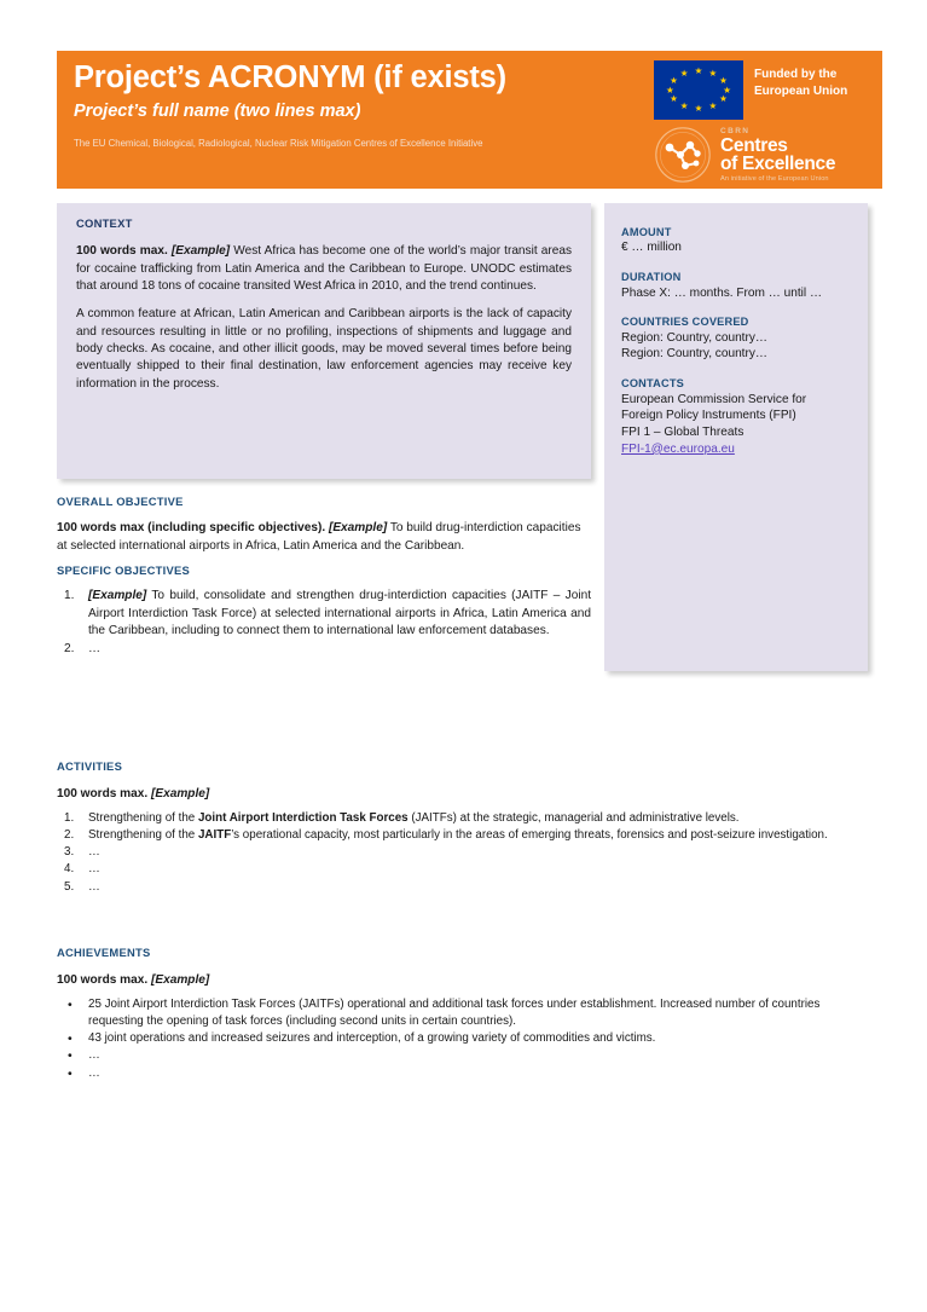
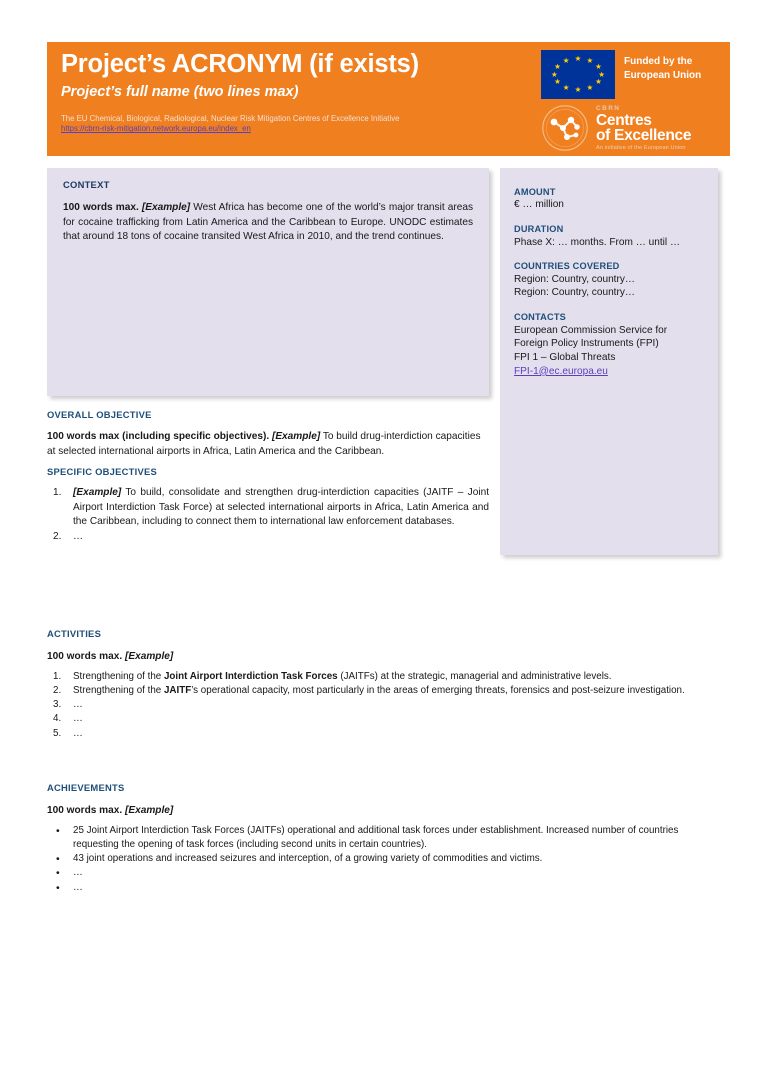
  Project’s ACRONYM (if exists)
  Project’s full name (two lines max)
  The EU Chemical, Biological, Radiological, Nuclear Risk Mitigation Centres of Excellence Initiative
+ https://cbrn-risk-mitigation.network.europa.eu/index_en
  ★
  ★
  ★
  ★
  ★
  ★
  ★
  ★
  ★
  ★
  ★
  ★
  Funded by the
  European Union
  Centres
  of Excellence
  CONTEXT
  100 words max. [Example] West Africa has become one of the world’s major transit areas for cocaine trafficking from Latin America and the Caribbean to Europe. UNODC estimates that around 18 tons of cocaine transited West Africa in 2010, and the trend continues.
- A common feature at African, Latin American and Caribbean airports is the lack of capacity and resources resulting in little or no profiling, inspections of shipments and luggage and body checks. As cocaine, and other illicit goods, may be moved several times before being eventually shipped to their final destination, law enforcement agencies may receive key information in the process.
  AMOUNT
  € … million
  DURATION
  Phase X: … months. From … until …
  COUNTRIES COVERED
  Region: Country, country…
  Region: Country, country…
  CONTACTS
  European Commission Service for
  Foreign Policy Instruments (FPI)
  FPI 1 – Global Threats
  FPI-1@ec.europa.eu
  OVERALL OBJECTIVE
  100 words max (including specific objectives). [Example] To build drug-interdiction capacities at selected international airports in Africa, Latin America and the Caribbean.
  SPECIFIC OBJECTIVES
  1.
  [Example] To build, consolidate and strengthen drug-interdiction capacities (JAITF – Joint Airport Interdiction Task Force) at selected international airports in Africa, Latin America and the Caribbean, including to connect them to international law enforcement databases.
  2.
  …
  ACTIVITIES
  100 words max. [Example]
  1.
  Strengthening of the Joint Airport Interdiction Task Forces (JAITFs) at the strategic, managerial and administrative levels.
  2.
  Strengthening of the JAITF’s operational capacity, most particularly in the areas of emerging threats, forensics and post-seizure investigation.
  3.
  …
  4.
  …
  5.
  …
  ACHIEVEMENTS
  100 words max. [Example]
  •
  25 Joint Airport Interdiction Task Forces (JAITFs) operational and additional task forces under establishment. Increased number of countries requesting the opening of task forces (including second units in certain countries).
  •
  43 joint operations and increased seizures and interception, of a growing variety of commodities and victims.
  •
  …
  •
  …
